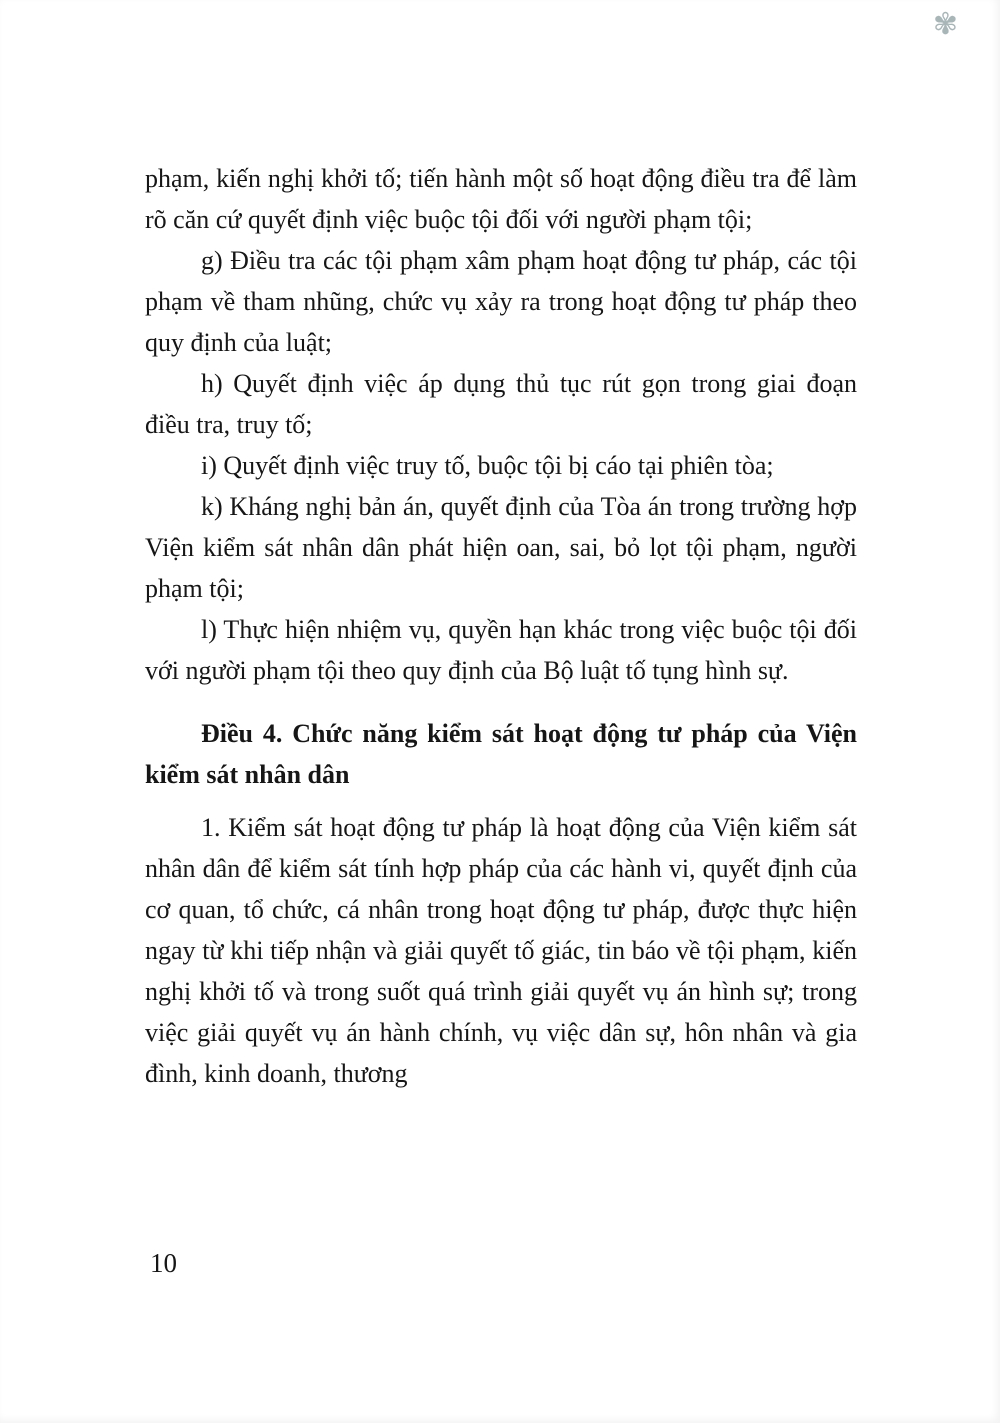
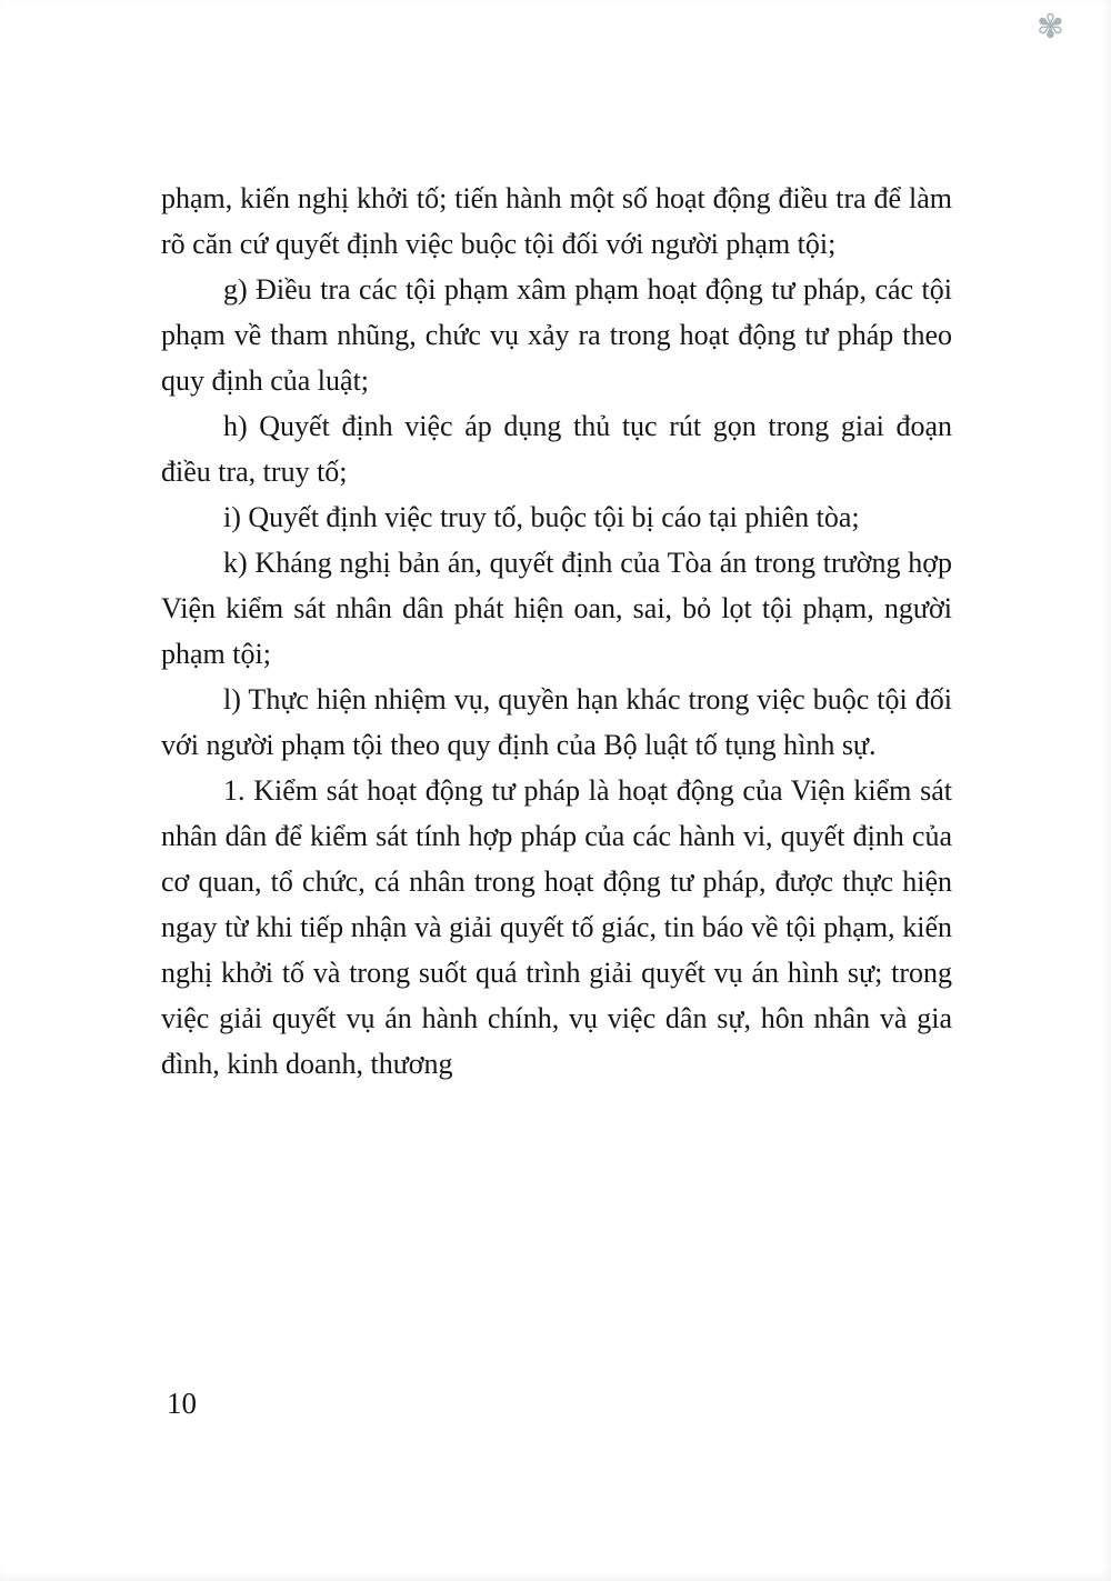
  ✾
  phạm, kiến nghị khởi tố; tiến hành một số hoạt động điều tra để làm rõ căn cứ quyết định việc buộc tội đối với người phạm tội;
  g) Điều tra các tội phạm xâm phạm hoạt động tư pháp, các tội phạm về tham nhũng, chức vụ xảy ra trong hoạt động tư pháp theo quy định của luật;
  h) Quyết định việc áp dụng thủ tục rút gọn trong giai đoạn điều tra, truy tố;
  i) Quyết định việc truy tố, buộc tội bị cáo tại phiên tòa;
  k) Kháng nghị bản án, quyết định của Tòa án trong trường hợp Viện kiểm sát nhân dân phát hiện oan, sai, bỏ lọt tội phạm, người phạm tội;
  l) Thực hiện nhiệm vụ, quyền hạn khác trong việc buộc tội đối với người phạm tội theo quy định của Bộ luật tố tụng hình sự.
- Điều 4. Chức năng kiểm sát hoạt động tư pháp của Viện kiểm sát nhân dân
  1. Kiểm sát hoạt động tư pháp là hoạt động của Viện kiểm sát nhân dân để kiểm sát tính hợp pháp của các hành vi, quyết định của cơ quan, tổ chức, cá nhân trong hoạt động tư pháp, được thực hiện ngay từ khi tiếp nhận và giải quyết tố giác, tin báo về tội phạm, kiến nghị khởi tố và trong suốt quá trình giải quyết vụ án hình sự; trong việc giải quyết vụ án hành chính, vụ việc dân sự, hôn nhân và gia đình, kinh doanh, thương
  10
